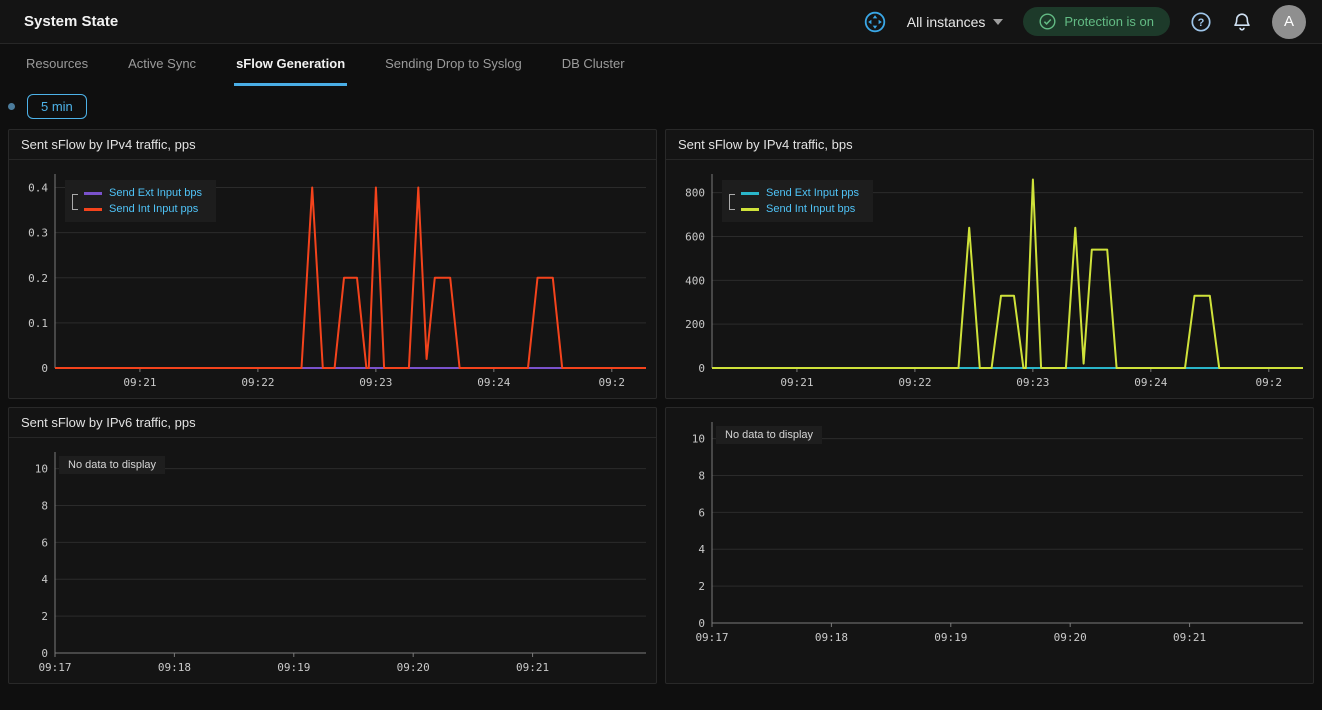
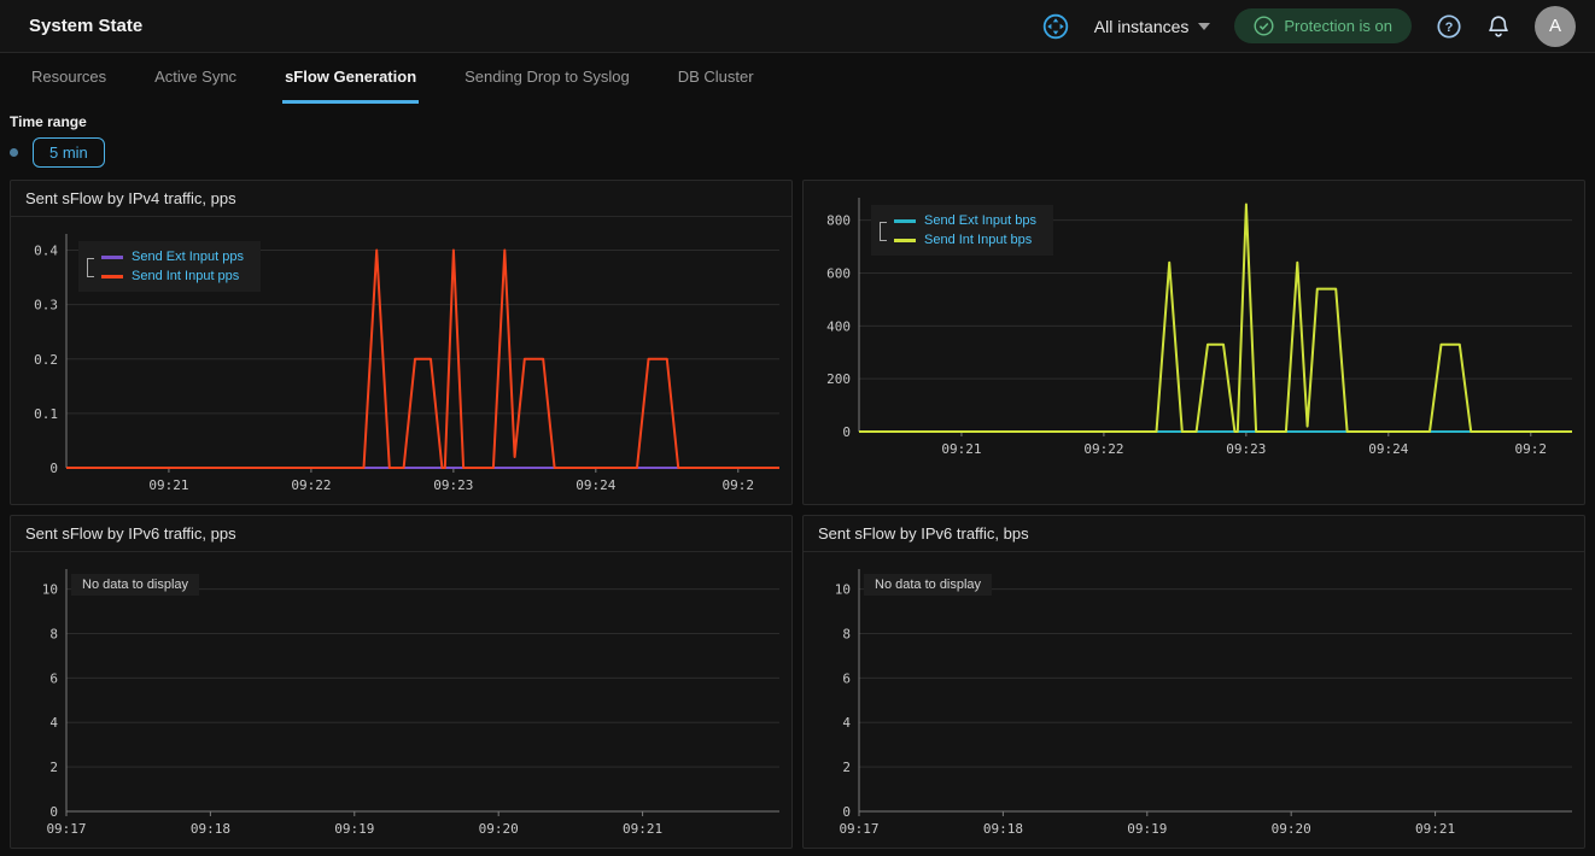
  System State
  All instances
  Protection is on
  ?
  A
  Resources
  Active Sync
  sFlow Generation
  Sending Drop to Syslog
  DB Cluster
+ Time range
  5 min
  Sent sFlow by IPv4 traffic, pps
  0
  0.1
  0.2
  0.3
  0.4
  09:21
  09:22
  09:23
  09:24
  09:2
- Send Ext Input bps
+ Send Ext Input pps
  Send Int Input pps
- Sent sFlow by IPv4 traffic, bps
  0
  200
  400
  600
  800
  09:21
  09:22
  09:23
  09:24
  09:2
- Send Ext Input pps
+ Send Ext Input bps
  Send Int Input bps
  Sent sFlow by IPv6 traffic, pps
  0
  2
  4
  6
  8
  10
  09:17
  09:18
  09:19
  09:20
  09:21
  No data to display
+ Sent sFlow by IPv6 traffic, bps
  0
  2
  4
  6
  8
  10
  09:17
  09:18
  09:19
  09:20
  09:21
  No data to display
